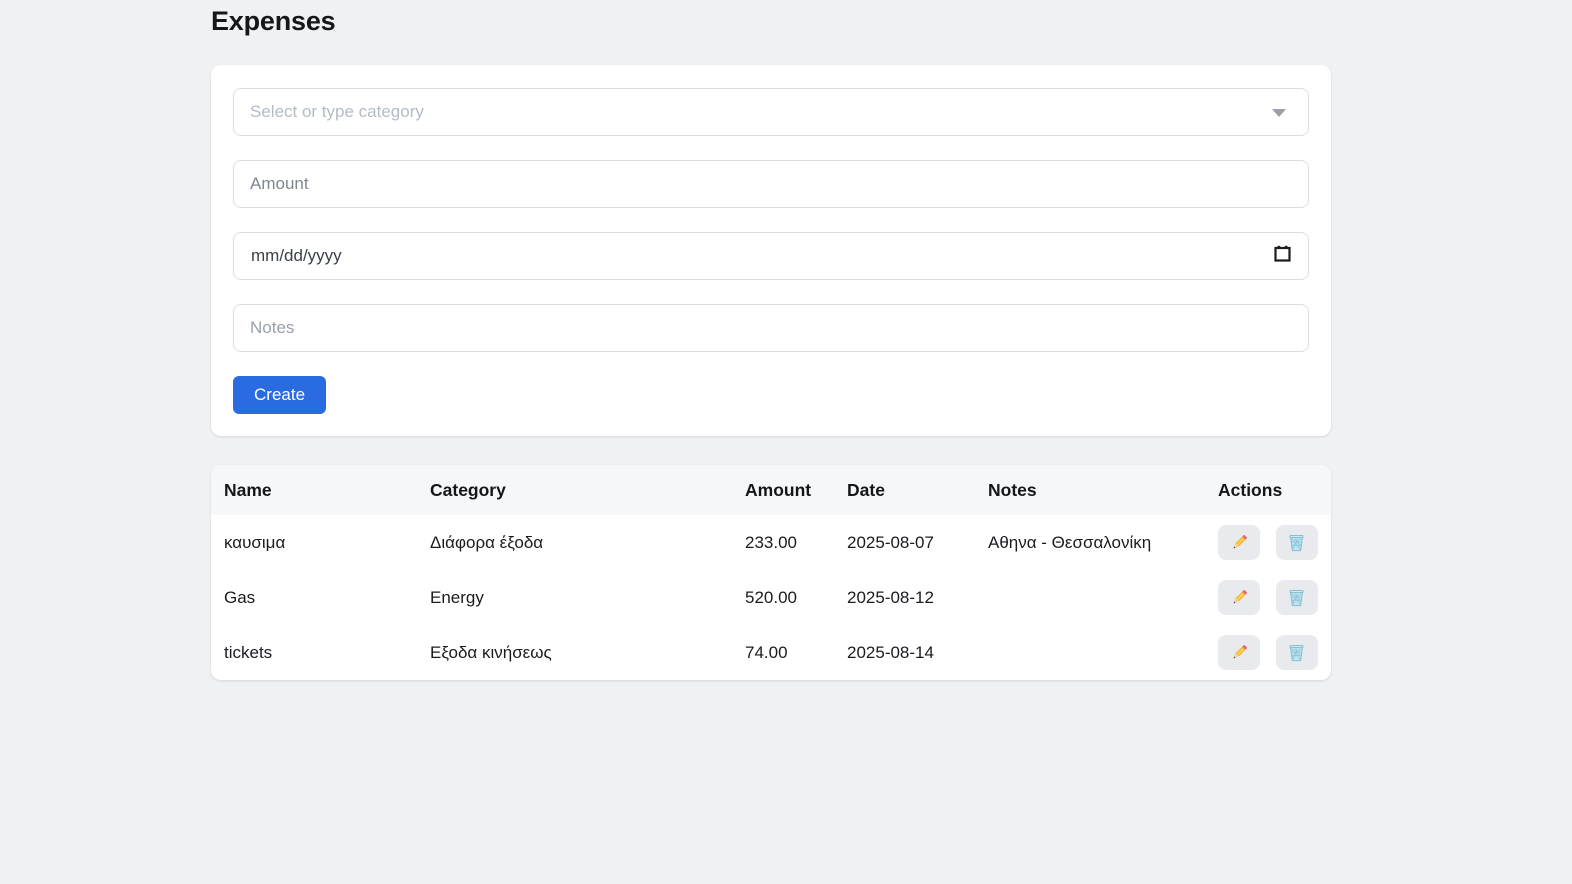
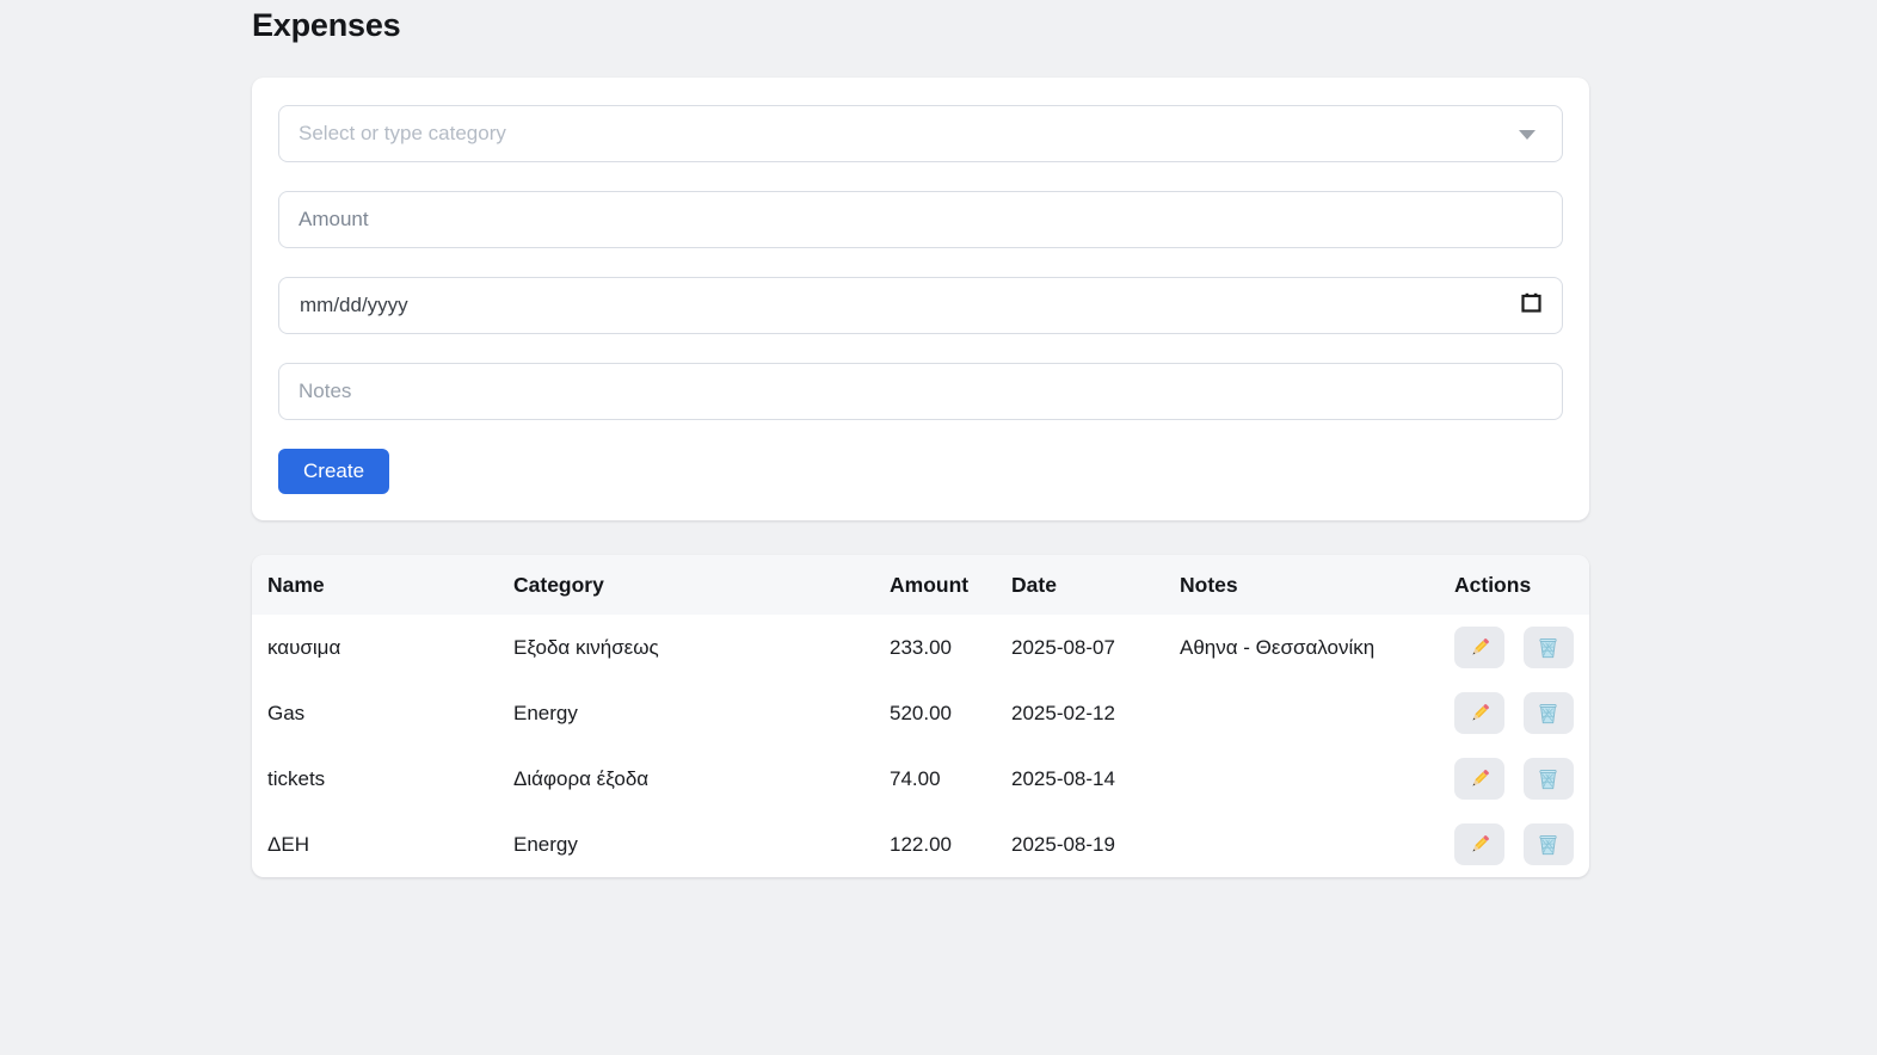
  Expenses
  Select or type category
  Amount
  mm/dd/yyyy
  Notes
  Create
  Name	Category	Amount	Date	Notes	Actions
- καυσιμα	Διάφορα έξοδα	233.00	2025-08-07	Αθηνα - Θεσσαλονίκη
+ καυσιμα	Εξοδα κινήσεως	233.00	2025-08-07	Αθηνα - Θεσσαλονίκη
- Gas	Energy	520.00	2025-08-12
+ Gas	Energy	520.00	2025-02-12
- tickets	Εξοδα κινήσεως	74.00	2025-08-14
+ tickets	Διάφορα έξοδα	74.00	2025-08-14
+ ΔΕΗ	Energy	122.00	2025-08-19
